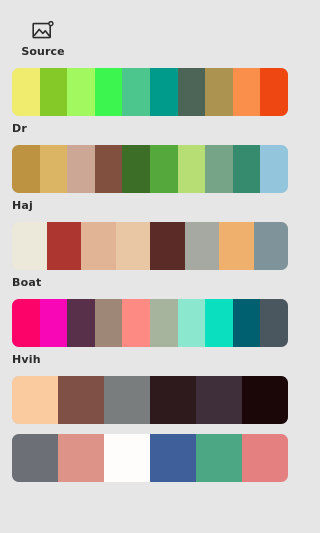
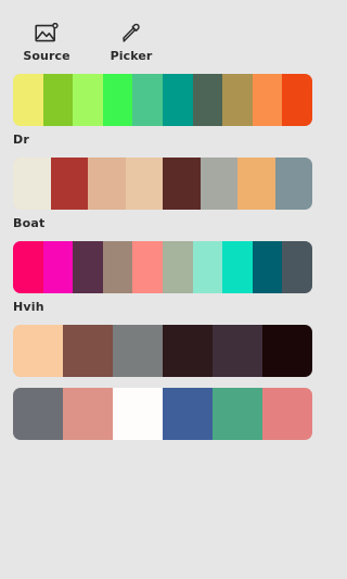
  Source
+ Picker
  Dr
- Haj
  Boat
  Hvih
